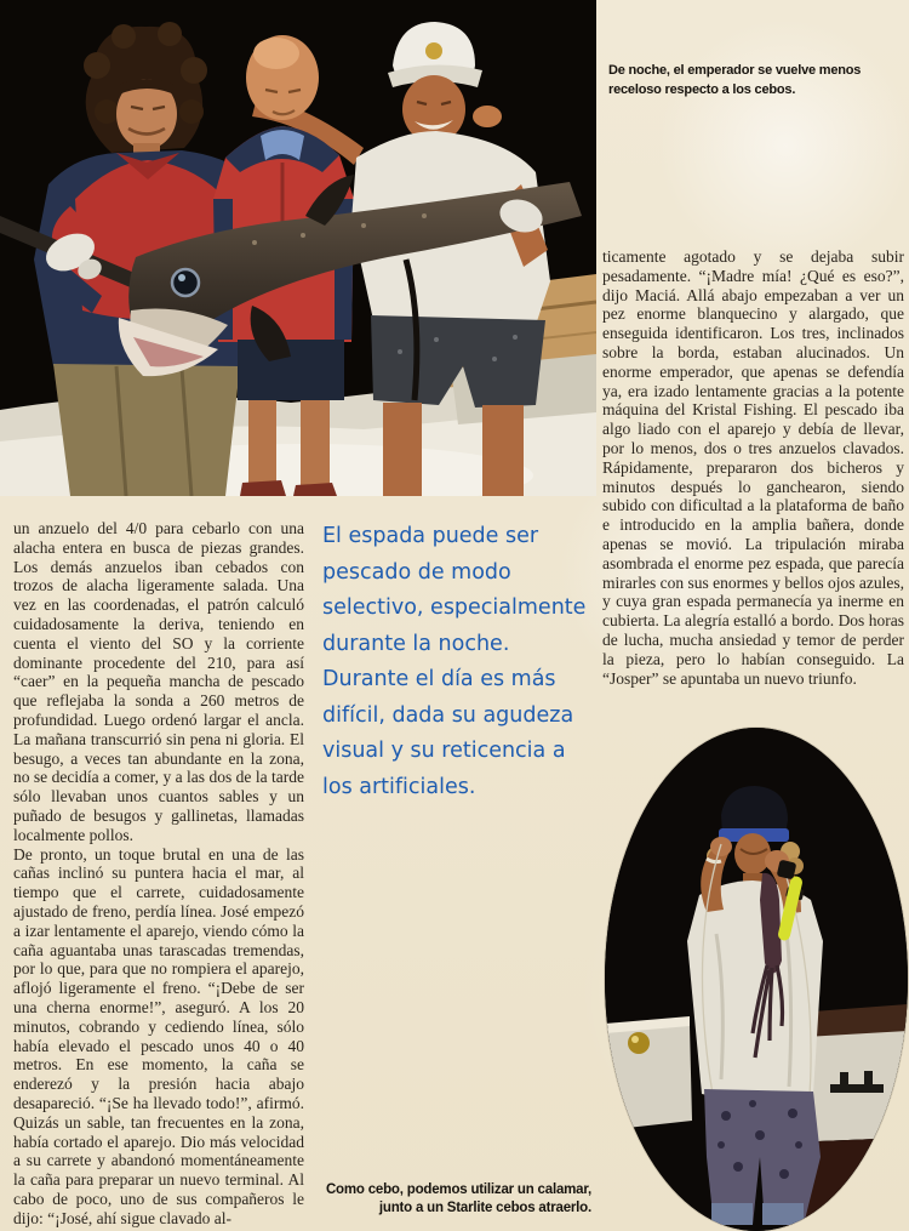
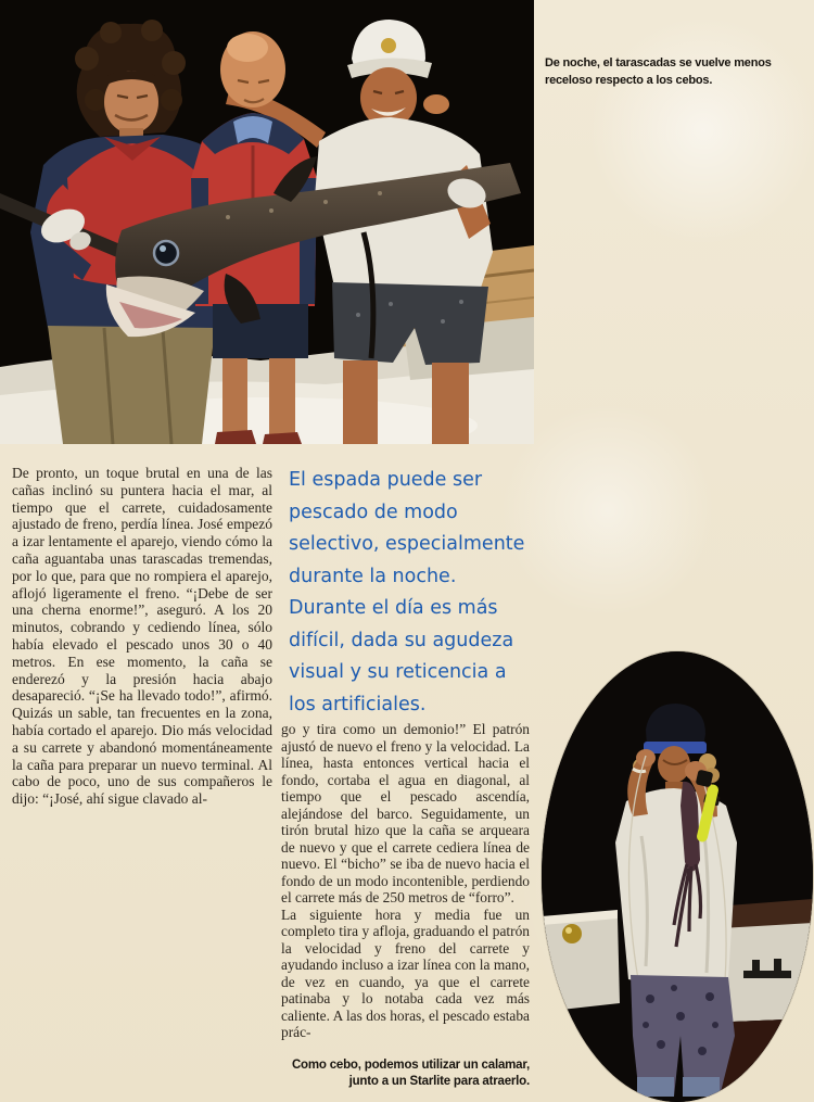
- De noche, el emperador se vuelve menos receloso respecto a los cebos.
+ De noche, el tarascadas se vuelve menos receloso respecto a los cebos.
- ticamente agotado y se dejaba subir pesadamente. “¡Madre mía! ¿Qué es eso?”, dijo Maciá. Allá abajo empezaban a ver un pez enorme blanquecino y alargado, que enseguida identificaron. Los tres, inclinados sobre la borda, estaban alucinados. Un enorme emperador, que apenas se defendía ya, era izado lentamente gracias a la potente máquina del Kristal Fishing. El pescado iba algo liado con el aparejo y debía de llevar, por lo menos, dos o tres anzuelos clavados. Rápidamente, prepararon dos bicheros y minutos después lo ganchearon, siendo subido con dificultad a la plataforma de baño e introducido en la amplia bañera, donde apenas se movió. La tripulación miraba asombrada el enorme pez espada, que parecía mirarles con sus enormes y bellos ojos azules, y cuya gran espada permanecía ya inerme en cubierta. La alegría estalló a bordo. Dos horas de lucha, mucha ansiedad y temor de perder la pieza, pero lo habían conseguido. La “Josper” se apuntaba un nuevo triunfo.
  El espada puede ser pescado de modo selectivo, especialmente durante la noche. Durante el día es más difícil, dada su agudeza visual y su reticencia a los artificiales.
- un anzuelo del 4/0 para cebarlo con una alacha entera en busca de piezas grandes. Los demás anzuelos iban cebados con trozos de alacha ligeramente salada. Una vez en las coordenadas, el patrón calculó cuidadosamente la deriva, teniendo en cuenta el viento del SO y la corriente dominante procedente del 210, para así “caer” en la pequeña mancha de pescado que reflejaba la sonda a 260 metros de profundidad. Luego ordenó largar el ancla. La mañana transcurrió sin pena ni gloria. El besugo, a veces tan abundante en la zona, no se decidía a comer, y a las dos de la tarde sólo llevaban unos cuantos sables y un puñado de besugos y gallinetas, llamadas localmente pollos.
- De pronto, un toque brutal en una de las cañas inclinó su puntera hacia el mar, al tiempo que el carrete, cuidadosamente ajustado de freno, perdía línea. José empezó a izar lentamente el aparejo, viendo cómo la caña aguantaba unas tarascadas tremendas, por lo que, para que no rompiera el aparejo, aflojó ligeramente el freno. “¡Debe de ser una cherna enorme!”, aseguró. A los 20 minutos, cobrando y cediendo línea, sólo había elevado el pescado unos 40 o 40 metros. En ese momento, la caña se enderezó y la presión hacia abajo desapareció. “¡Se ha llevado todo!”, afirmó. Quizás un sable, tan frecuentes en la zona, había cortado el aparejo. Dio más velocidad a su carrete y abandonó momentáneamente la caña para preparar un nuevo terminal. Al cabo de poco, uno de sus compañeros le dijo: “¡José, ahí sigue clavado al-
+ De pronto, un toque brutal en una de las cañas inclinó su puntera hacia el mar, al tiempo que el carrete, cuidadosamente ajustado de freno, perdía línea. José empezó a izar lentamente el aparejo, viendo cómo la caña aguantaba unas tarascadas tremendas, por lo que, para que no rompiera el aparejo, aflojó ligeramente el freno. “¡Debe de ser una cherna enorme!”, aseguró. A los 20 minutos, cobrando y cediendo línea, sólo había elevado el pescado unos 30 o 40 metros. En ese momento, la caña se enderezó y la presión hacia abajo desapareció. “¡Se ha llevado todo!”, afirmó. Quizás un sable, tan frecuentes en la zona, había cortado el aparejo. Dio más velocidad a su carrete y abandonó momentáneamente la caña para preparar un nuevo terminal. Al cabo de poco, uno de sus compañeros le dijo: “¡José, ahí sigue clavado al-
+ go y tira como un demonio!” El patrón ajustó de nuevo el freno y la velocidad. La línea, hasta entonces vertical hacia el fondo, cortaba el agua en diagonal, al tiempo que el pescado ascendía, alejándose del barco. Seguidamente, un tirón brutal hizo que la caña se arqueara de nuevo y que el carrete cediera línea de nuevo. El “bicho” se iba de nuevo hacia el fondo de un modo incontenible, perdiendo el carrete más de 250 metros de “forro”.
+ La siguiente hora y media fue un completo tira y afloja, graduando el patrón la velocidad y freno del carrete y ayudando incluso a izar línea con la mano, de vez en cuando, ya que el carrete patinaba y lo notaba cada vez más caliente. A las dos horas, el pescado estaba prác-
- Como cebo, podemos utilizar un calamar, junto a un Starlite cebos atraerlo.
+ Como cebo, podemos utilizar un calamar, junto a un Starlite para atraerlo.
